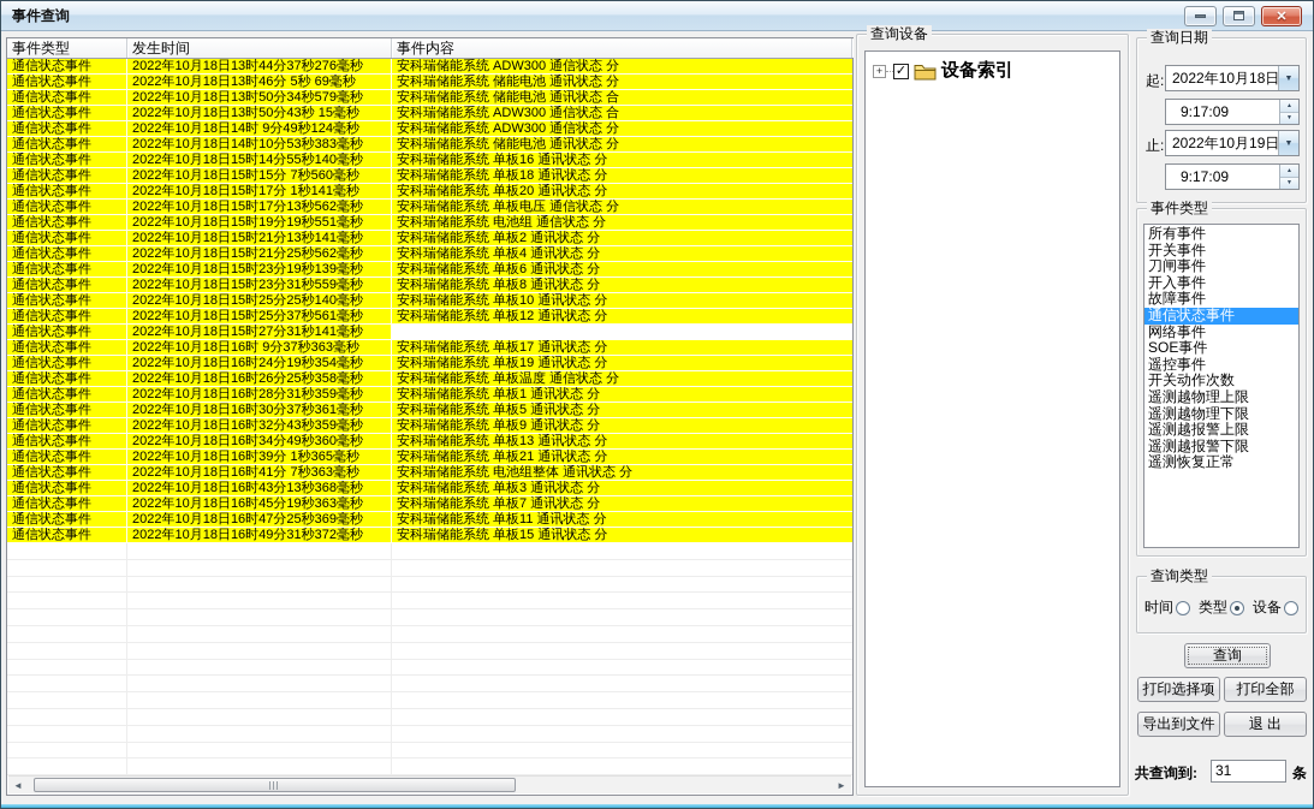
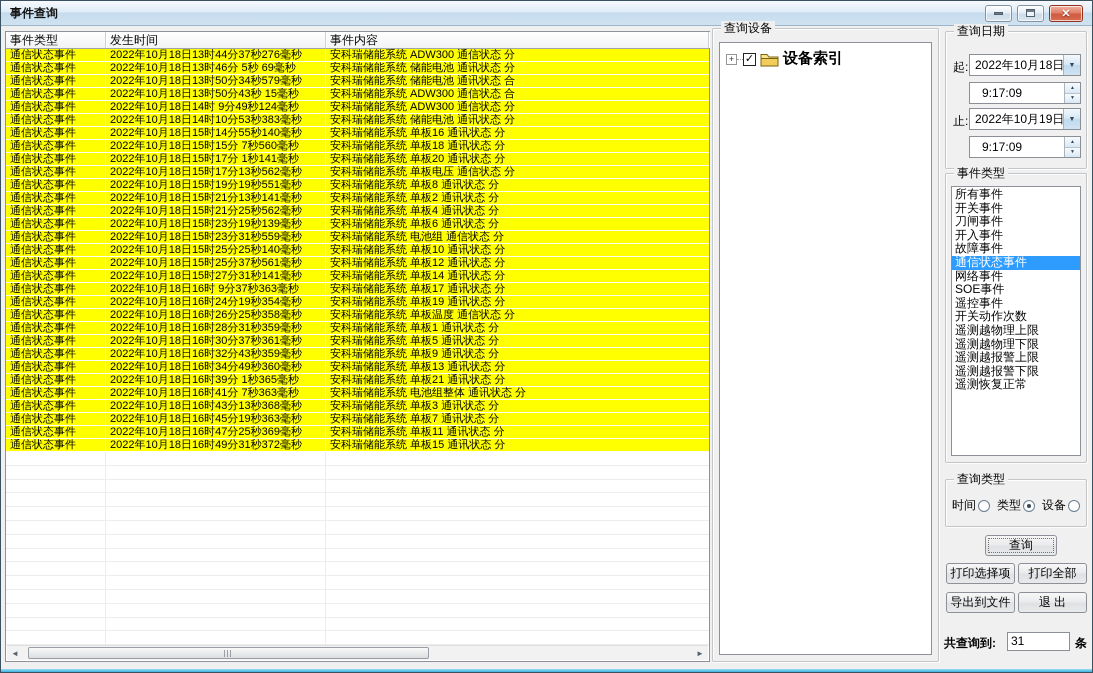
  事件查询
  ✕
  事件类型
  发生时间
  事件内容
  通信状态事件
  2022年10月18日13时44分37秒276毫秒
  安科瑞储能系统 ADW300 通信状态 分
  通信状态事件
  2022年10月18日13时46分 5秒 69毫秒
  安科瑞储能系统 储能电池 通讯状态 分
  通信状态事件
  2022年10月18日13时50分34秒579毫秒
  安科瑞储能系统 储能电池 通讯状态 合
  通信状态事件
  2022年10月18日13时50分43秒 15毫秒
  安科瑞储能系统 ADW300 通信状态 合
  通信状态事件
  2022年10月18日14时 9分49秒124毫秒
  安科瑞储能系统 ADW300 通信状态 分
  通信状态事件
  2022年10月18日14时10分53秒383毫秒
  安科瑞储能系统 储能电池 通讯状态 分
  通信状态事件
  2022年10月18日15时14分55秒140毫秒
  安科瑞储能系统 单板16 通讯状态 分
  通信状态事件
  2022年10月18日15时15分 7秒560毫秒
  安科瑞储能系统 单板18 通讯状态 分
  通信状态事件
  2022年10月18日15时17分 1秒141毫秒
  安科瑞储能系统 单板20 通讯状态 分
  通信状态事件
  2022年10月18日15时17分13秒562毫秒
  安科瑞储能系统 单板电压 通信状态 分
  通信状态事件
  2022年10月18日15时19分19秒551毫秒
- 安科瑞储能系统 电池组 通信状态 分
+ 安科瑞储能系统 单板8 通讯状态 分
  通信状态事件
  2022年10月18日15时21分13秒141毫秒
  安科瑞储能系统 单板2 通讯状态 分
  通信状态事件
  2022年10月18日15时21分25秒562毫秒
  安科瑞储能系统 单板4 通讯状态 分
  通信状态事件
  2022年10月18日15时23分19秒139毫秒
  安科瑞储能系统 单板6 通讯状态 分
  通信状态事件
  2022年10月18日15时23分31秒559毫秒
- 安科瑞储能系统 单板8 通讯状态 分
+ 安科瑞储能系统 电池组 通信状态 分
  通信状态事件
  2022年10月18日15时25分25秒140毫秒
  安科瑞储能系统 单板10 通讯状态 分
  通信状态事件
  2022年10月18日15时25分37秒561毫秒
  安科瑞储能系统 单板12 通讯状态 分
  通信状态事件
  2022年10月18日15时27分31秒141毫秒
+ 安科瑞储能系统 单板14 通讯状态 分
  通信状态事件
  2022年10月18日16时 9分37秒363毫秒
  安科瑞储能系统 单板17 通讯状态 分
  通信状态事件
  2022年10月18日16时24分19秒354毫秒
  安科瑞储能系统 单板19 通讯状态 分
  通信状态事件
  2022年10月18日16时26分25秒358毫秒
  安科瑞储能系统 单板温度 通信状态 分
  通信状态事件
  2022年10月18日16时28分31秒359毫秒
  安科瑞储能系统 单板1 通讯状态 分
  通信状态事件
  2022年10月18日16时30分37秒361毫秒
  安科瑞储能系统 单板5 通讯状态 分
  通信状态事件
  2022年10月18日16时32分43秒359毫秒
  安科瑞储能系统 单板9 通讯状态 分
  通信状态事件
  2022年10月18日16时34分49秒360毫秒
  安科瑞储能系统 单板13 通讯状态 分
  通信状态事件
  2022年10月18日16时39分 1秒365毫秒
  安科瑞储能系统 单板21 通讯状态 分
  通信状态事件
  2022年10月18日16时41分 7秒363毫秒
  安科瑞储能系统 电池组整体 通讯状态 分
  通信状态事件
  2022年10月18日16时43分13秒368毫秒
  安科瑞储能系统 单板3 通讯状态 分
  通信状态事件
  2022年10月18日16时45分19秒363毫秒
  安科瑞储能系统 单板7 通讯状态 分
  通信状态事件
  2022年10月18日16时47分25秒369毫秒
  安科瑞储能系统 单板11 通讯状态 分
  通信状态事件
  2022年10月18日16时49分31秒372毫秒
  安科瑞储能系统 单板15 通讯状态 分
  ◄
  ►
  查询设备
  +
  ✓
  设备索引
  查询日期
  起:
  2022年10月18日
  9:17:09
  止:
  2022年10月19日
  9:17:09
  事件类型
  所有事件
  开关事件
  刀闸事件
  开入事件
  故障事件
  通信状态事件
  网络事件
  SOE事件
  遥控事件
  开关动作次数
  遥测越物理上限
  遥测越物理下限
  遥测越报警上限
  遥测越报警下限
  遥测恢复正常
  查询类型
  时间
  类型
  设备
  查询
  打印选择项
  打印全部
  导出到文件
  退 出
  共查询到:
  31
  条
